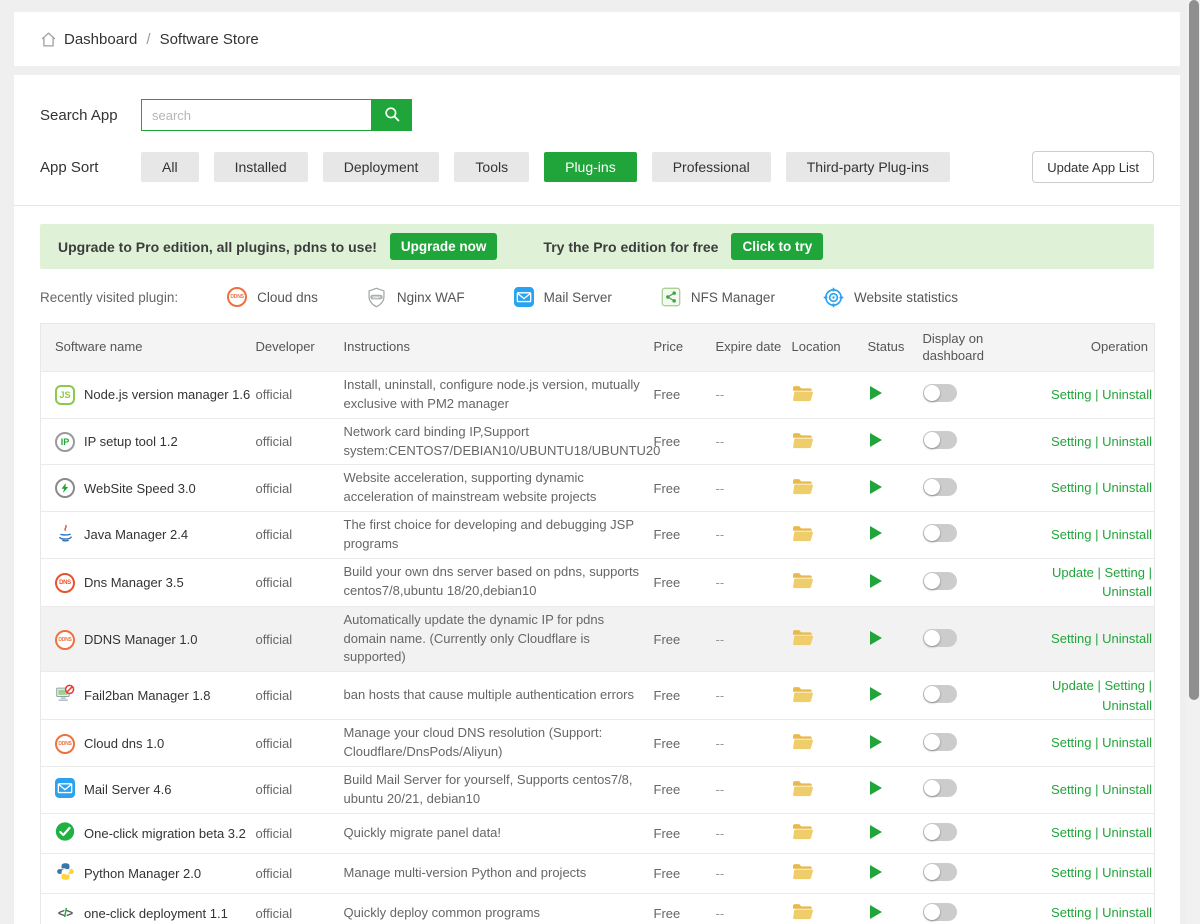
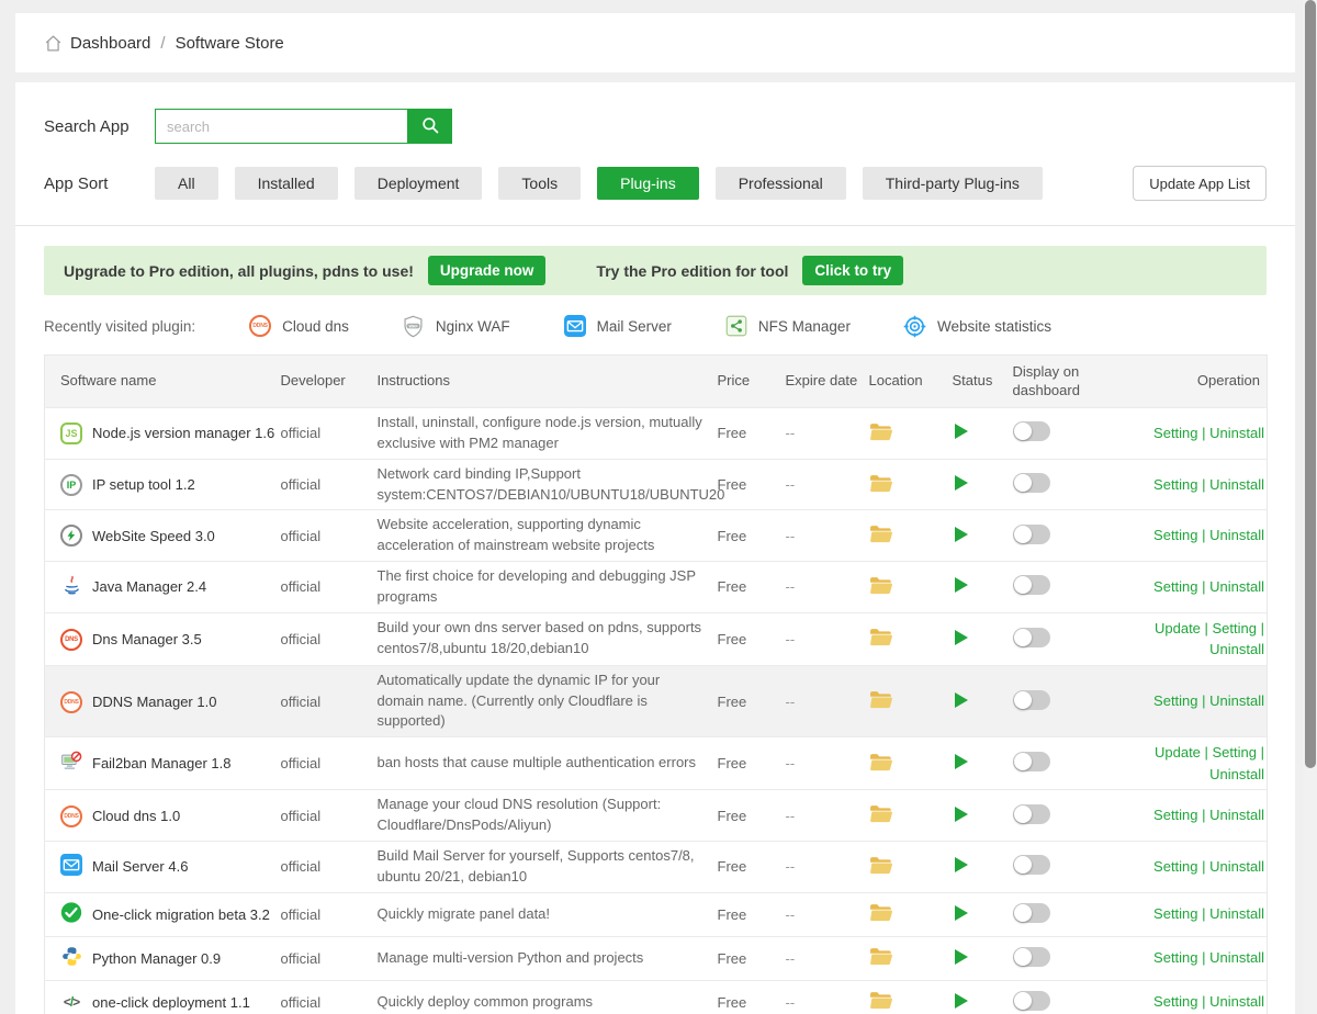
  Dashboard
  /
  Software Store
  Search App
  search
  App Sort
  All
  Installed
  Deployment
  Tools
  Plug-ins
  Professional
  Third-party Plug-ins
  Update App List
  Upgrade to Pro edition, all plugins, pdns to use!
  Upgrade now
- Try the Pro edition for free
+ Try the Pro edition for tool
  Click to try
  Recently visited plugin:
  Cloud dns
  Nginx WAF
  Mail Server
  NFS Manager
  Website statistics
  Software name	Developer	Instructions	Price	Expire date	Location	Status	Display on dashboard	Operation
  JS Node.js version manager 1.6	official	Install, uninstall, configure node.js version, mutually exclusive with PM2 manager	Free	--				Setting | Uninstall
  IP IP setup tool 1.2	official	Network card binding IP,Support system:CENTOS7/DEBIAN10/UBUNTU18/UBUNTU20	Free	--				Setting | Uninstall
  WebSite Speed 3.0	official	Website acceleration, supporting dynamic acceleration of mainstream website projects	Free	--				Setting | Uninstall
  Java Manager 2.4	official	The first choice for developing and debugging JSP programs	Free	--				Setting | Uninstall
  Dns Manager 3.5	official	Build your own dns server based on pdns, supports centos7/8,ubuntu 18/20,debian10	Free	--				Update | Setting | Uninstall
- DDNS Manager 1.0	official	Automatically update the dynamic IP for pdns domain name. (Currently only Cloudflare is supported)	Free	--				Setting | Uninstall
+ DDNS Manager 1.0	official	Automatically update the dynamic IP for your domain name. (Currently only Cloudflare is supported)	Free	--				Setting | Uninstall
  Fail2ban Manager 1.8	official	ban hosts that cause multiple authentication errors	Free	--				Update | Setting | Uninstall
  Cloud dns 1.0	official	Manage your cloud DNS resolution (Support: Cloudflare/DnsPods/Aliyun)	Free	--				Setting | Uninstall
  Mail Server 4.6	official	Build Mail Server for yourself, Supports centos7/8, ubuntu 20/21, debian10	Free	--				Setting | Uninstall
  One-click migration beta 3.2	official	Quickly migrate panel data!	Free	--				Setting | Uninstall
- Python Manager 2.0	official	Manage multi-version Python and projects	Free	--				Setting | Uninstall
+ Python Manager 0.9	official	Manage multi-version Python and projects	Free	--				Setting | Uninstall
  </> one-click deployment 1.1	official	Quickly deploy common programs	Free	--				Setting | Uninstall
